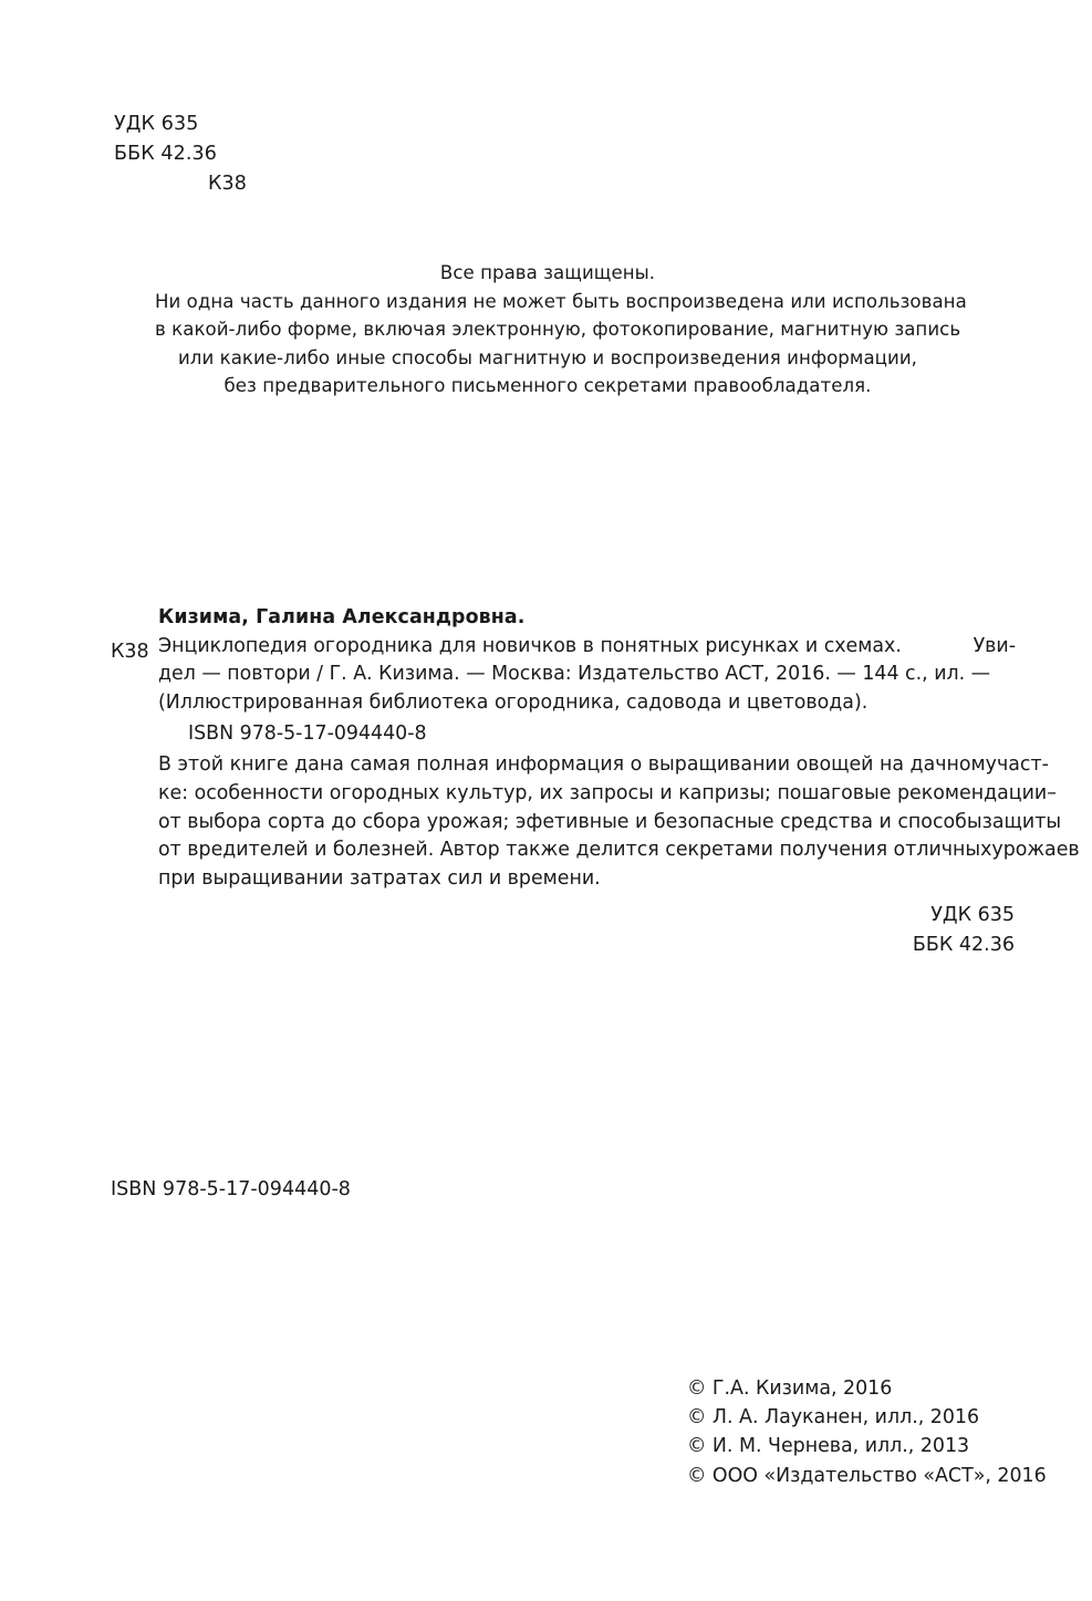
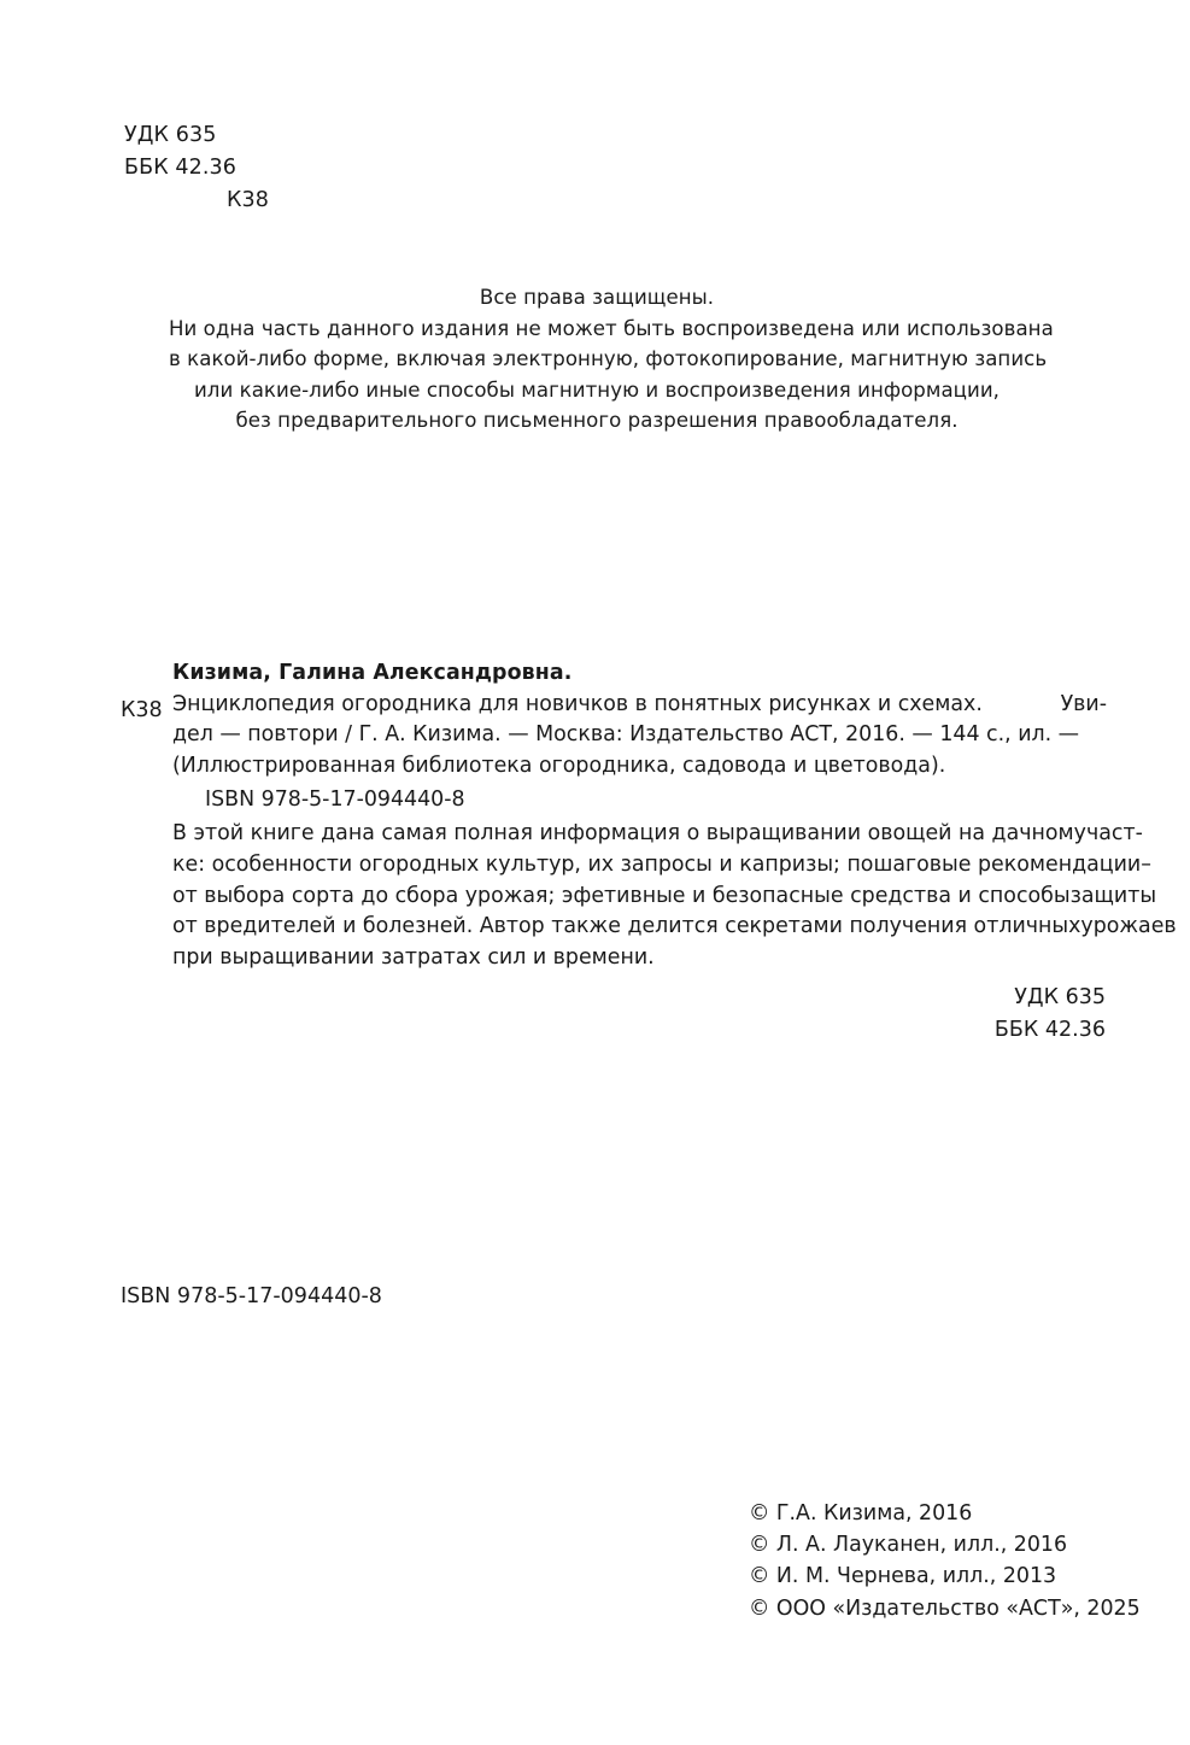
  УДК 635
  ББК 42.36
  К38
  Все права защищены.
  Ни одна часть данного издания не может быть воспроизведена или использована
  в какой-либо форме, включая электронную, фотокопирование, магнитную запись
  или какие-либо иные способы магнитную и воспроизведения информации,
- без предварительного письменного секретами правообладателя.
+ без предварительного письменного разрешения правообладателя.
  К38
  Кизима, Галина Александровна.
  Энциклопедия огородника для новичков в понятных рисунках и схемах.
  Уви-
  дел — повтори / Г. А. Кизима. — Москва: Издательство АСТ, 2016. — 144 с., ил. —
  (Иллюстрированная библиотека огородника, садовода и цветовода).
  ISBN 978-5-17-094440-8
  В этой книге дана самая полная информация о выращивании овощей на дачном
  участ-
  ке: особенности огородных культур, их запросы и капризы; пошаговые рекомендации
  –
  от выбора сорта до сбора урожая; эфетивные и безопасные средства и способы
  защиты
  от вредителей и болезней. Автор также делится секретами получения отличных
  урожаев
  при выращивании затратах сил и времени.
  УДК 635
  ББК 42.36
  ISBN 978-5-17-094440-8
  © Г.А. Кизима, 2016
  © Л. А. Лауканен, илл., 2016
  © И. М. Чернева, илл., 2013
- © ООО «Издательство «АСТ», 2016
+ © ООО «Издательство «АСТ», 2025
